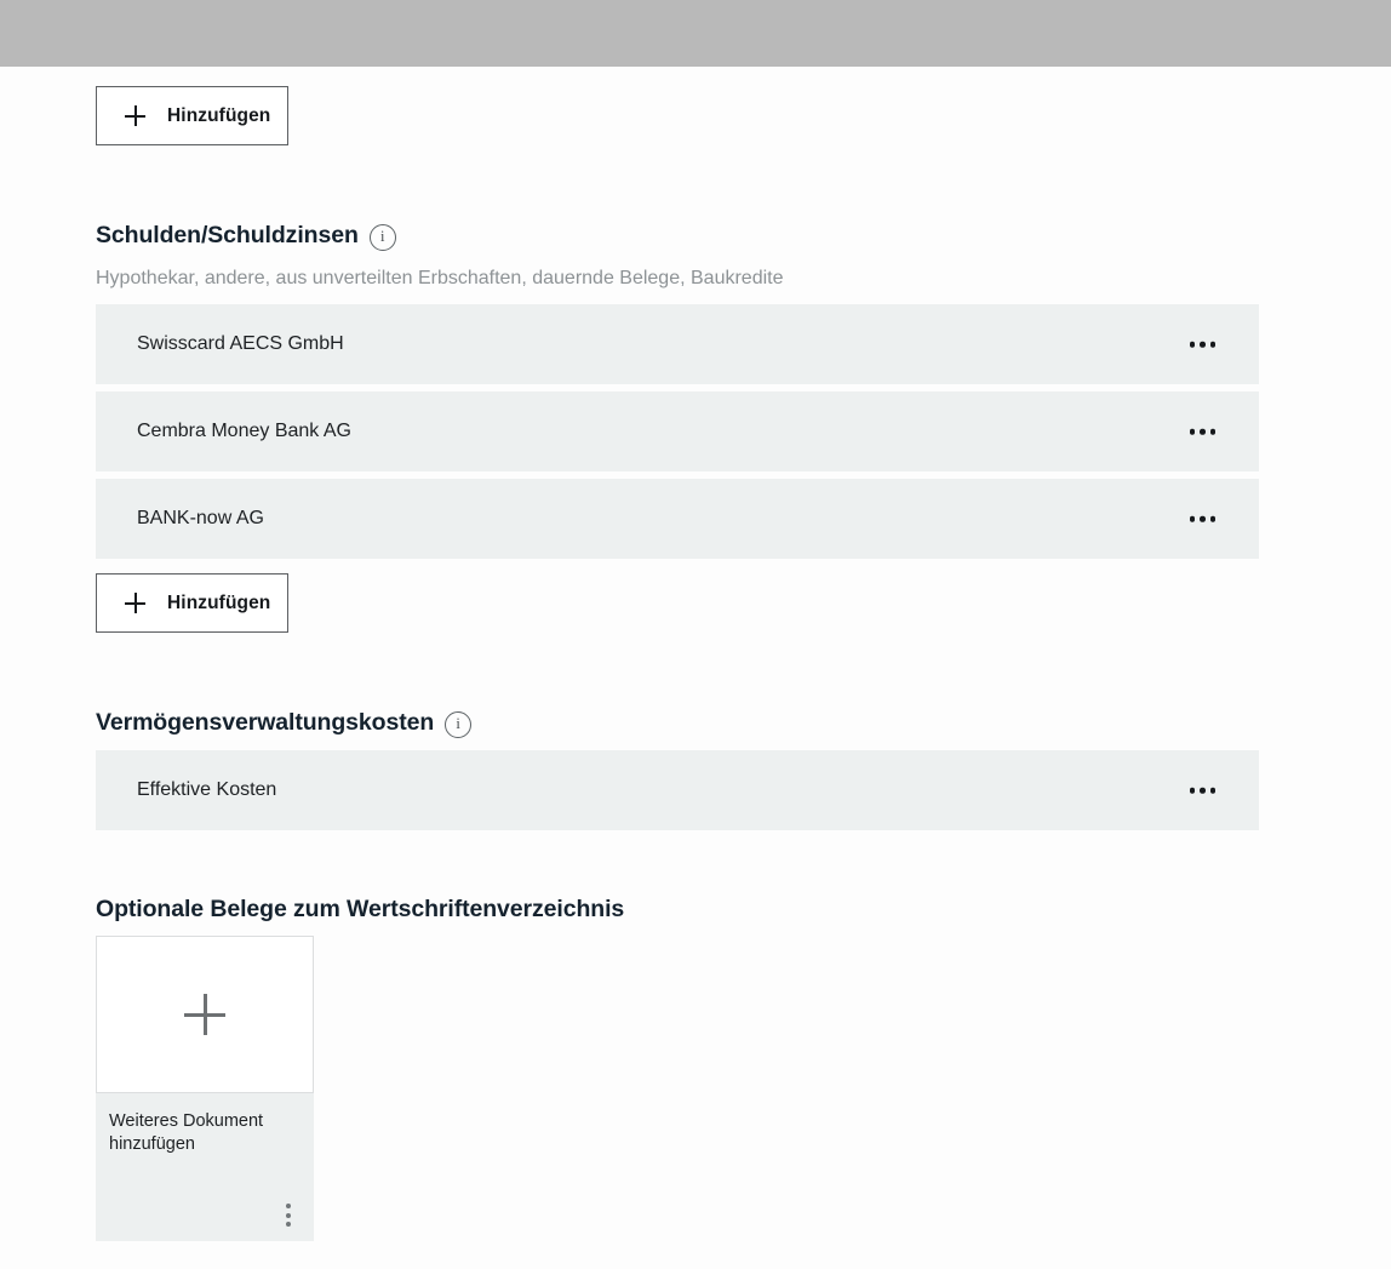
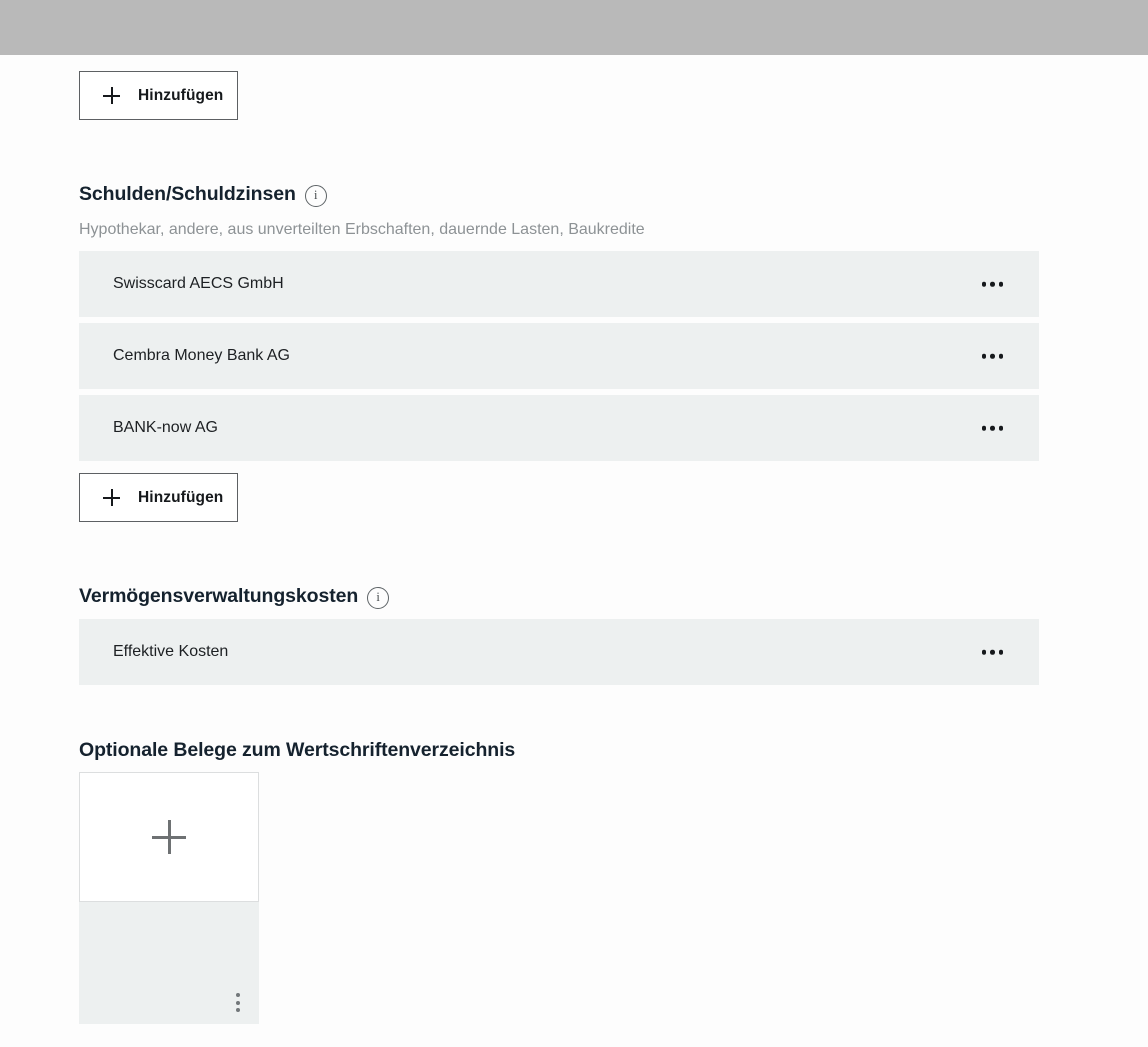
  Hinzufügen
  Schulden/Schuldzinsen
  i
- Hypothekar, andere, aus unverteilten Erbschaften, dauernde Belege, Baukredite
+ Hypothekar, andere, aus unverteilten Erbschaften, dauernde Lasten, Baukredite
  Swisscard AECS GmbH
  Cembra Money Bank AG
  BANK-now AG
  Hinzufügen
  Vermögensverwaltungskosten
  i
  Effektive Kosten
  Optionale Belege zum Wertschriftenverzeichnis
- Weiteres Dokument hinzufügen
